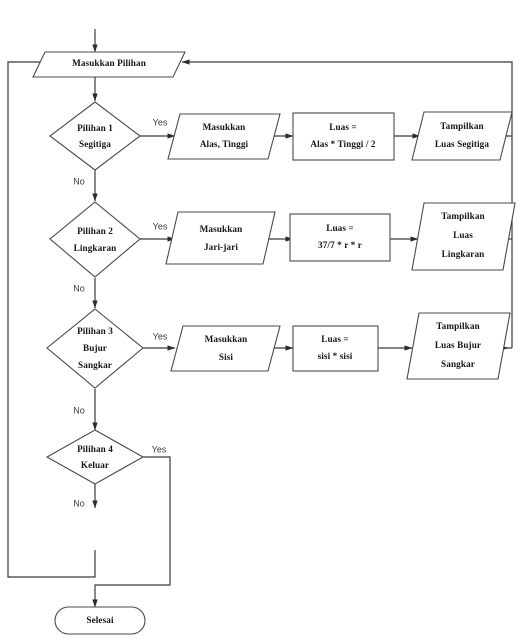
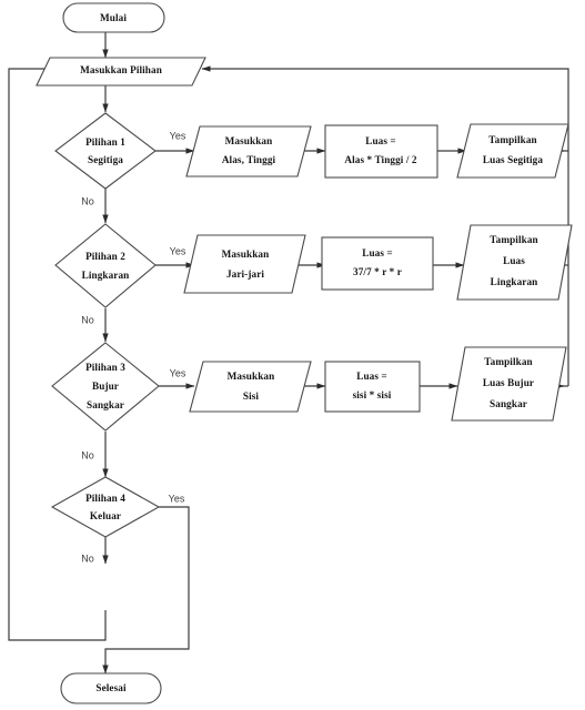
+ Mulai
  Masukkan Pilihan
  Pilihan 1
  Segitiga
  Yes
  No
  Masukkan
  Alas, Tinggi
  Luas =
  Alas * Tinggi / 2
  Tampilkan
  Luas Segitiga
  Pilihan 2
  Lingkaran
  Yes
  No
  Masukkan
  Jari-jari
  Luas =
  37/7 * r * r
  Tampilkan
  Luas
  Lingkaran
  Pilihan 3
  Bujur
  Sangkar
  Yes
  No
  Masukkan
  Sisi
  Luas =
  sisi * sisi
  Tampilkan
  Luas Bujur
  Sangkar
  Pilihan 4
  Keluar
  Yes
  No
  Selesai
